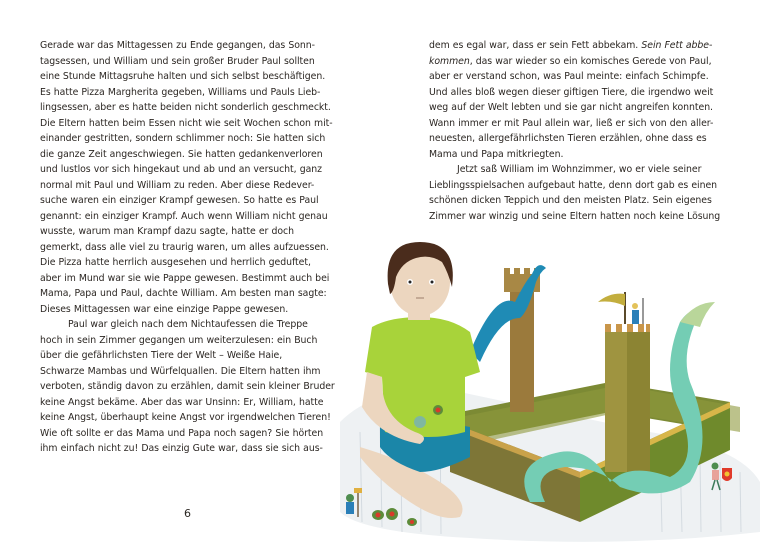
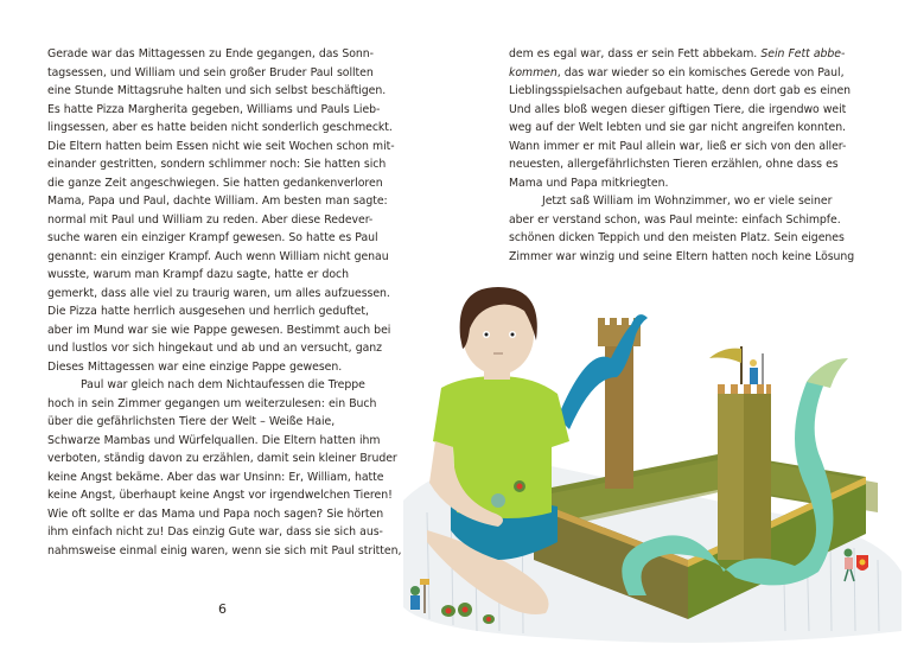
  Gerade war das Mittagessen zu Ende gegangen, das Sonn-
  tagsessen, und William und sein großer Bruder Paul sollten
  eine Stunde Mittagsruhe halten und sich selbst beschäftigen.
  Es hatte Pizza Margherita gegeben, Williams und Pauls Lieb-
  lingsessen, aber es hatte beiden nicht sonderlich geschmeckt.
  Die Eltern hatten beim Essen nicht wie seit Wochen schon mit-
  einander gestritten, sondern schlimmer noch: Sie hatten sich
  die ganze Zeit angeschwiegen. Sie hatten gedankenverloren
- und lustlos vor sich hingekaut und ab und an versucht, ganz
+ Mama, Papa und Paul, dachte William. Am besten man sagte:
  normal mit Paul und William zu reden. Aber diese Redever-
  suche waren ein einziger Krampf gewesen. So hatte es Paul
  genannt: ein einziger Krampf. Auch wenn William nicht genau
  wusste, warum man Krampf dazu sagte, hatte er doch
  gemerkt, dass alle viel zu traurig waren, um alles aufzuessen.
  Die Pizza hatte herrlich ausgesehen und herrlich geduftet,
  aber im Mund war sie wie Pappe gewesen. Bestimmt auch bei
- Mama, Papa und Paul, dachte William. Am besten man sagte:
+ und lustlos vor sich hingekaut und ab und an versucht, ganz
  Dieses Mittagessen war eine einzige Pappe gewesen.
  Paul war gleich nach dem Nichtaufessen die Treppe
  hoch in sein Zimmer gegangen um weiterzulesen: ein Buch
  über die gefährlichsten Tiere der Welt – Weiße Haie,
  Schwarze Mambas und Würfelquallen. Die Eltern hatten ihm
  verboten, ständig davon zu erzählen, damit sein kleiner Bruder
  keine Angst bekäme. Aber das war Unsinn: Er, William, hatte
  keine Angst, überhaupt keine Angst vor irgendwelchen Tieren!
  Wie oft sollte er das Mama und Papa noch sagen? Sie hörten
  ihm einfach nicht zu! Das einzig Gute war, dass sie sich aus-
+ nahmsweise einmal einig waren, wenn sie sich mit Paul stritten,
  6
  dem es egal war, dass er sein Fett abbekam. Sein Fett abbe-
  kommen, das war wieder so ein komisches Gerede von Paul,
- aber er verstand schon, was Paul meinte: einfach Schimpfe.
+ Lieblingsspielsachen aufgebaut hatte, denn dort gab es einen
  Und alles bloß wegen dieser giftigen Tiere, die irgendwo weit
  weg auf der Welt lebten und sie gar nicht angreifen konnten.
  Wann immer er mit Paul allein war, ließ er sich von den aller-
  neuesten, allergefährlichsten Tieren erzählen, ohne dass es
  Mama und Papa mitkriegten.
  Jetzt saß William im Wohnzimmer, wo er viele seiner
- Lieblingsspielsachen aufgebaut hatte, denn dort gab es einen
+ aber er verstand schon, was Paul meinte: einfach Schimpfe.
  schönen dicken Teppich und den meisten Platz. Sein eigenes
  Zimmer war winzig und seine Eltern hatten noch keine Lösung
